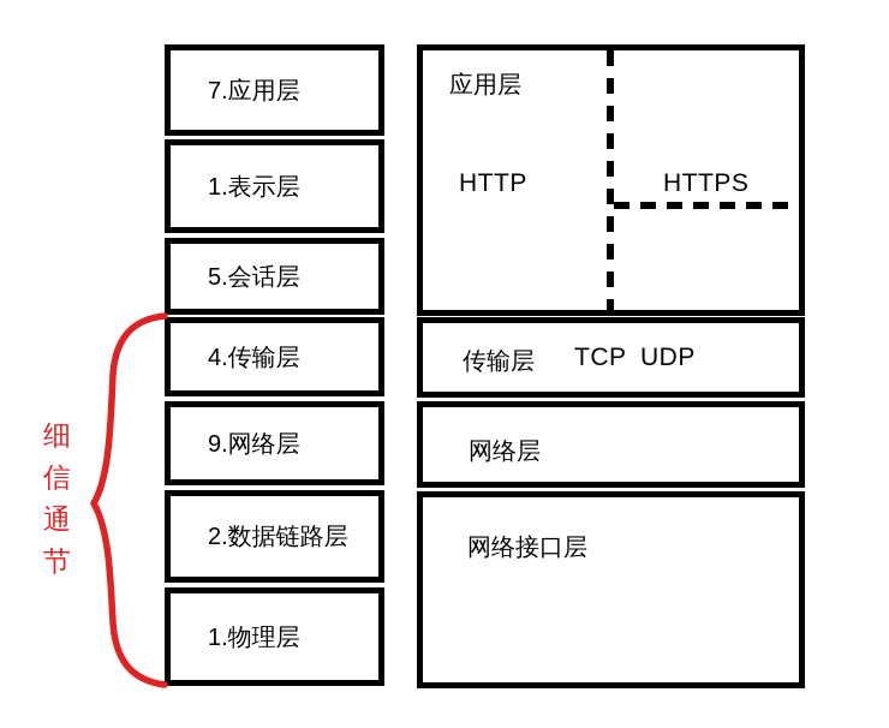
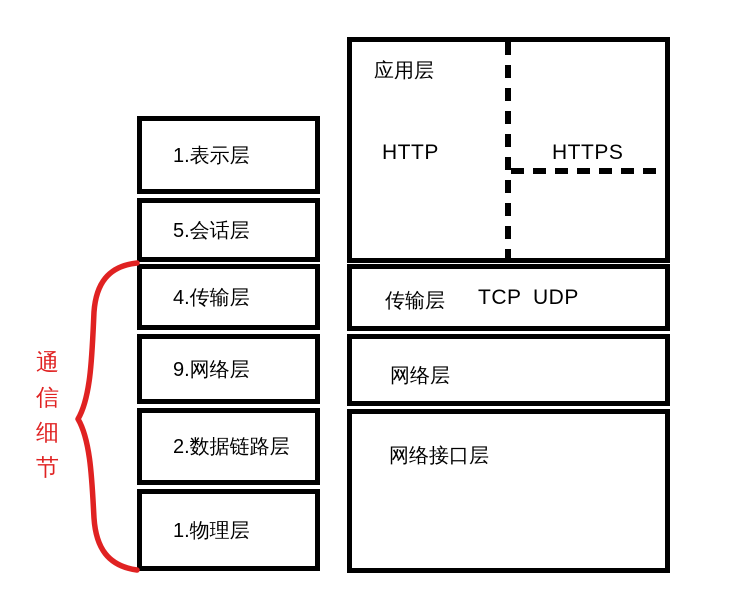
- 7.应用层
  1.表示层
  5.会话层
  4.传输层
  9.网络层
  2.数据链路层
  1.物理层
- 细
+ 通
  信
- 通
+ 细
  节
  应用层
  HTTP
  HTTPS
  传输层
  TCP
  UDP
  网络层
  网络接口层
